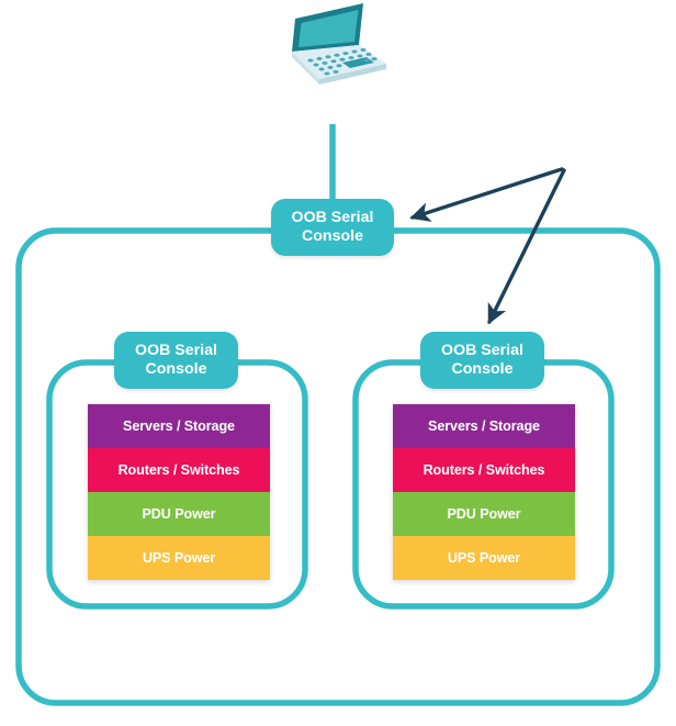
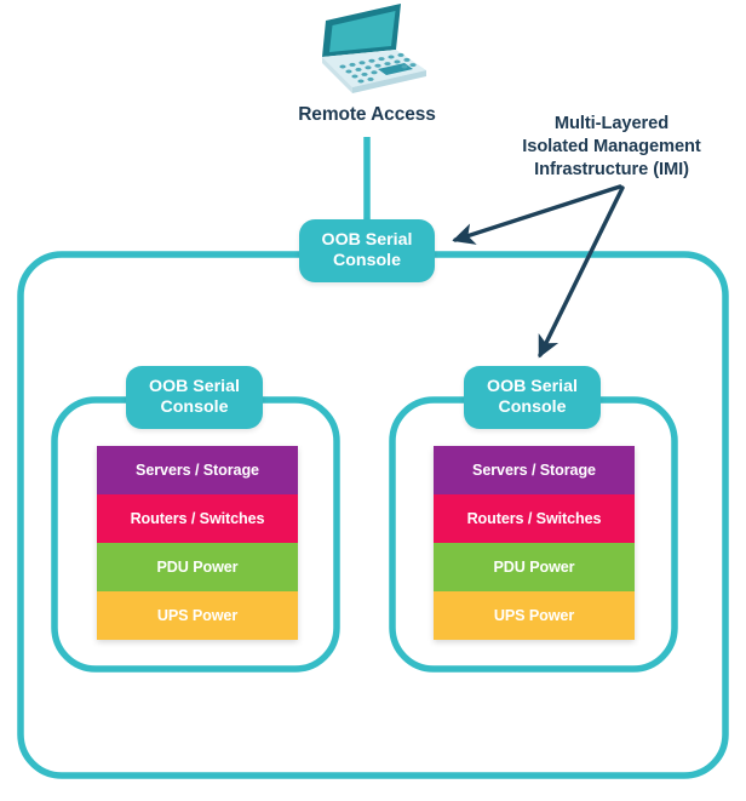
+ Remote Access
+ Multi-Layered
+ Isolated Management
+ Infrastructure (IMI)
  OOB Serial
  Console
  OOB Serial
  Console
  OOB Serial
  Console
  Servers / Storage
  Routers / Switches
  PDU Power
  UPS Power
  Servers / Storage
  Routers / Switches
  PDU Power
  UPS Power
